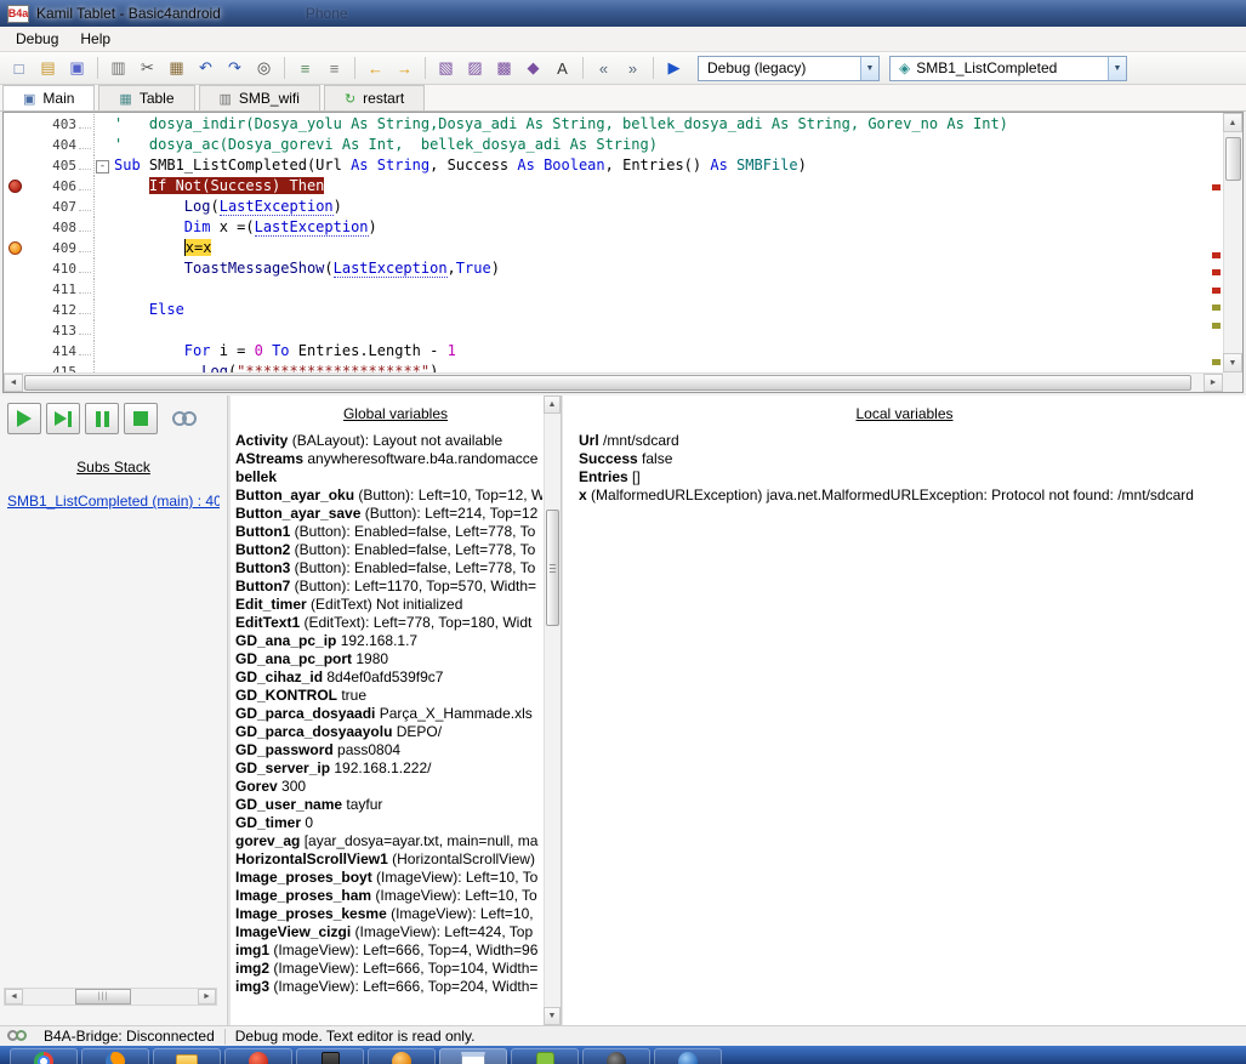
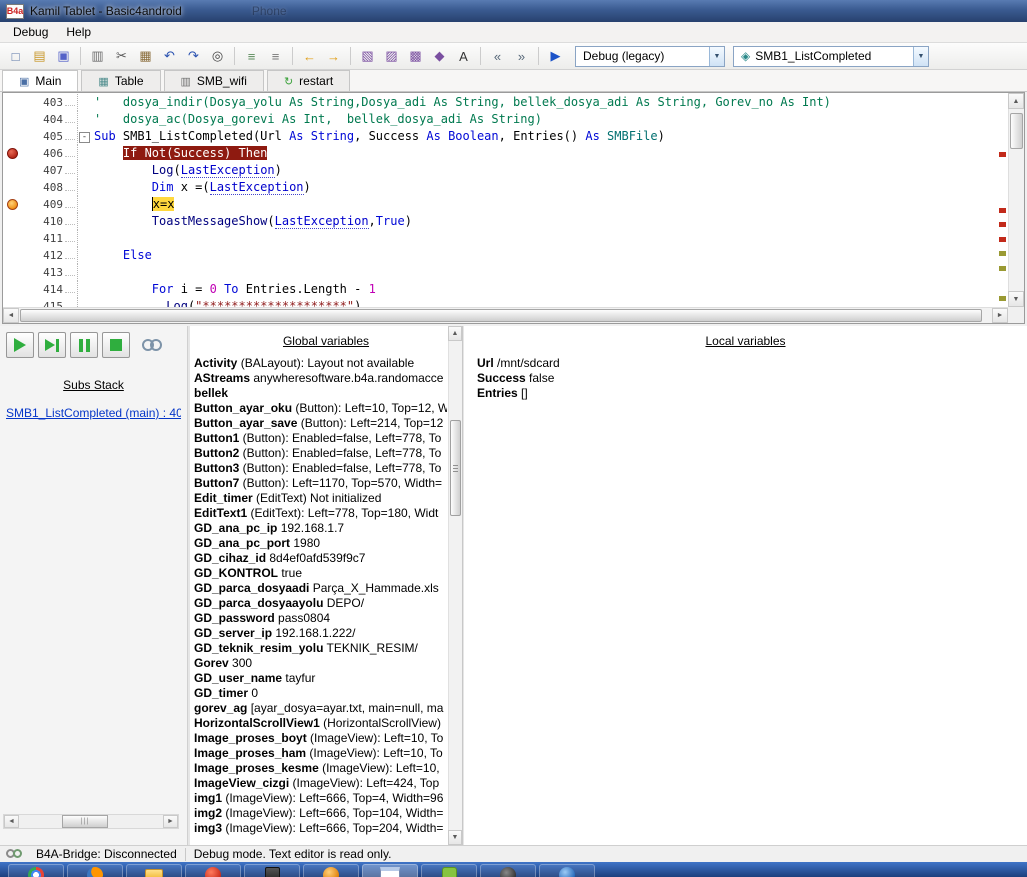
  B4a
  Kamil Tablet - Basic4android
  Phone
  Debug
  Help
  □
  ▤
  ▣
  ▥
  ✂
  ▦
  ↶
  ↷
  ◎
  ≡
  ≡
  ←
  →
  ▧
  ▨
  ▩
  ◆
  A
  «
  »
  ▶
  Debug (legacy)
  ◈
  SMB1_ListCompleted
  ▣
  Main
  ▦
  Table
  ▥
  SMB_wifi
  ↻
  restart
  403
  ' dosya_indir(Dosya_yolu As String,Dosya_adi As String, bellek_dosya_adi As String, Gorev_no As Int)
  404
  ' dosya_ac(Dosya_gorevi As Int, bellek_dosya_adi As String)
  405
  - Sub SMB1_ListCompleted(Url As String, Success As Boolean, Entries() As SMBFile)
  406
  If Not(Success) Then
  407
  Log(LastException)
  408
  Dim x =(LastException)
  409
  x=x
  410
  ToastMessageShow(LastException,True)
  411
  412
  Else
  413
  414
  For i = 0 To Entries.Length - 1
  Log("********************")
  Subs Stack
  SMB1_ListCompleted (main) : 40
  Global variables
  Activity (BALayout): Layout not available
  AStreams anywheresoftware.b4a.randomacce
  bellek
  Button_ayar_oku (Button): Left=10, Top=12, W
  Button_ayar_save (Button): Left=214, Top=12
  Button1 (Button): Enabled=false, Left=778, To
  Button2 (Button): Enabled=false, Left=778, To
  Button3 (Button): Enabled=false, Left=778, To
  Button7 (Button): Left=1170, Top=570, Width=
  Edit_timer (EditText) Not initialized
  EditText1 (EditText): Left=778, Top=180, Widt
  GD_ana_pc_ip 192.168.1.7
  GD_ana_pc_port 1980
  GD_cihaz_id 8d4ef0afd539f9c7
  GD_KONTROL true
  GD_parca_dosyaadi Parça_X_Hammade.xls
  GD_parca_dosyaayolu DEPO/
  GD_password pass0804
  GD_server_ip 192.168.1.222/
+ GD_teknik_resim_yolu TEKNIK_RESIM/
  Gorev 300
  GD_user_name tayfur
  GD_timer 0
  gorev_ag [ayar_dosya=ayar.txt, main=null, ma
  HorizontalScrollView1 (HorizontalScrollView)
  Image_proses_boyt (ImageView): Left=10, To
  Image_proses_ham (ImageView): Left=10, To
  Image_proses_kesme (ImageView): Left=10,
  ImageView_cizgi (ImageView): Left=424, Top
  img1 (ImageView): Left=666, Top=4, Width=96
  img2 (ImageView): Left=666, Top=104, Width=
  img3 (ImageView): Left=666, Top=204, Width=
  Local variables
  Url /mnt/sdcard
  Success false
  Entries []
- x (MalformedURLException) java.net.MalformedURLException: Protocol not found: /mnt/sdcard
  B4A-Bridge: Disconnected
  Debug mode. Text editor is read only.
